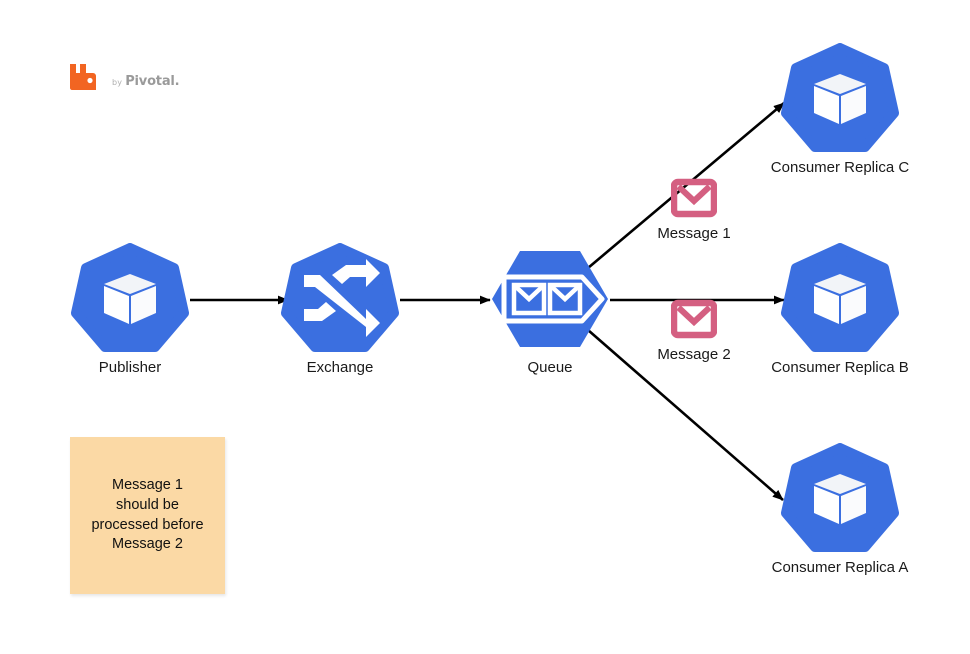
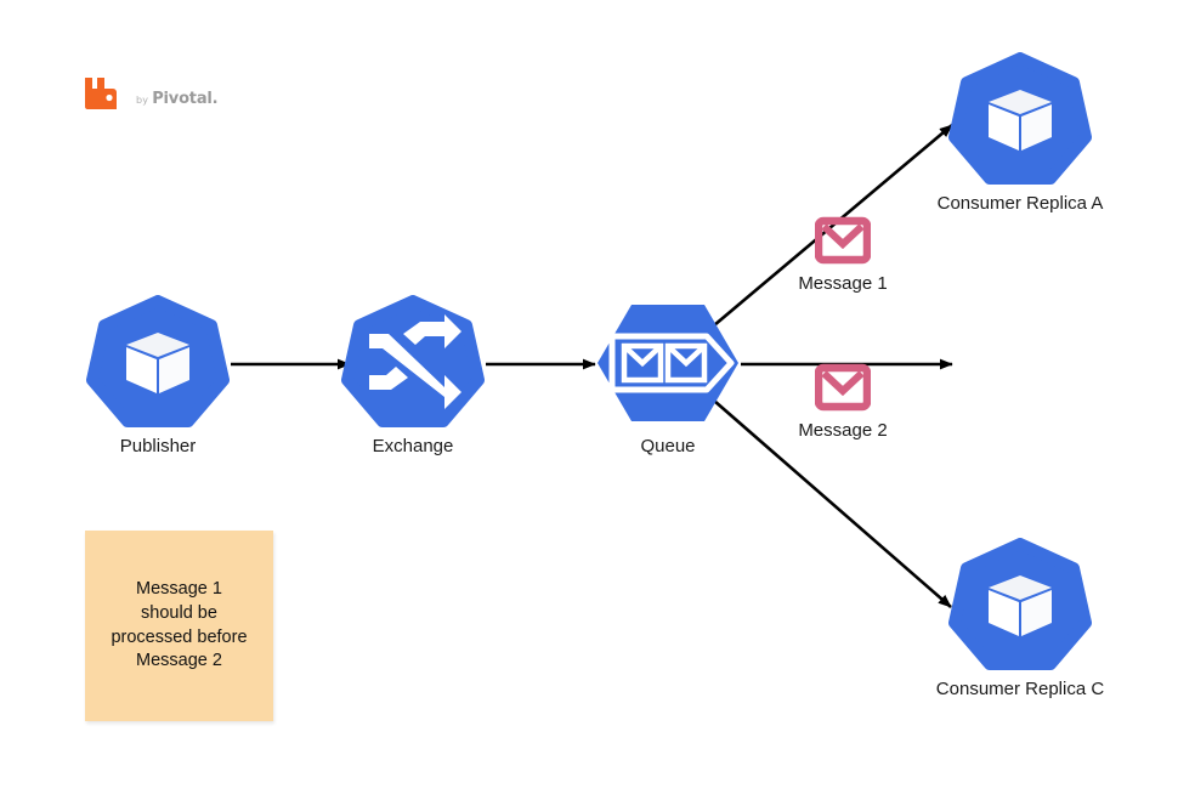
  by
  Pivotal.
  Publisher
  Exchange
  Queue
- Consumer Replica C
+ Consumer Replica A
- Consumer Replica B
- Consumer Replica A
+ Consumer Replica C
  Message 1
  Message 2
  Message 1
  should be
  processed before
  Message 2
